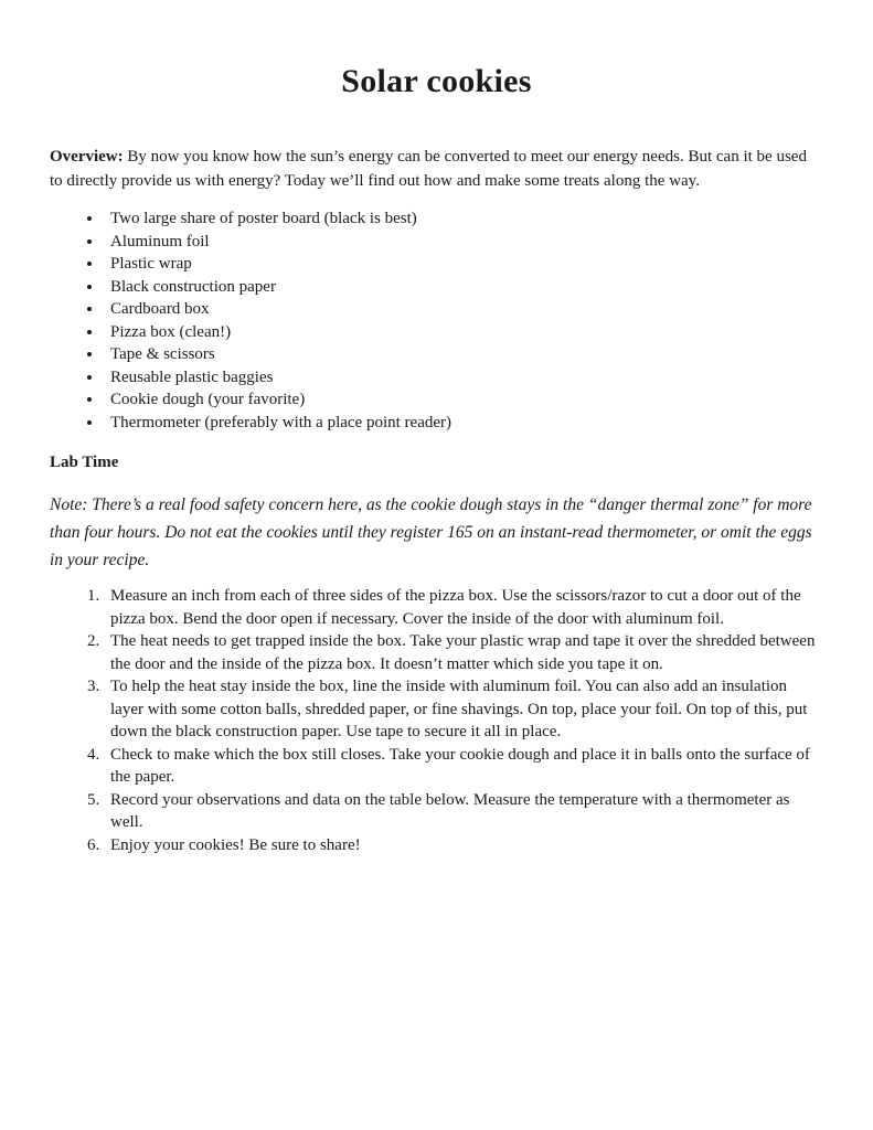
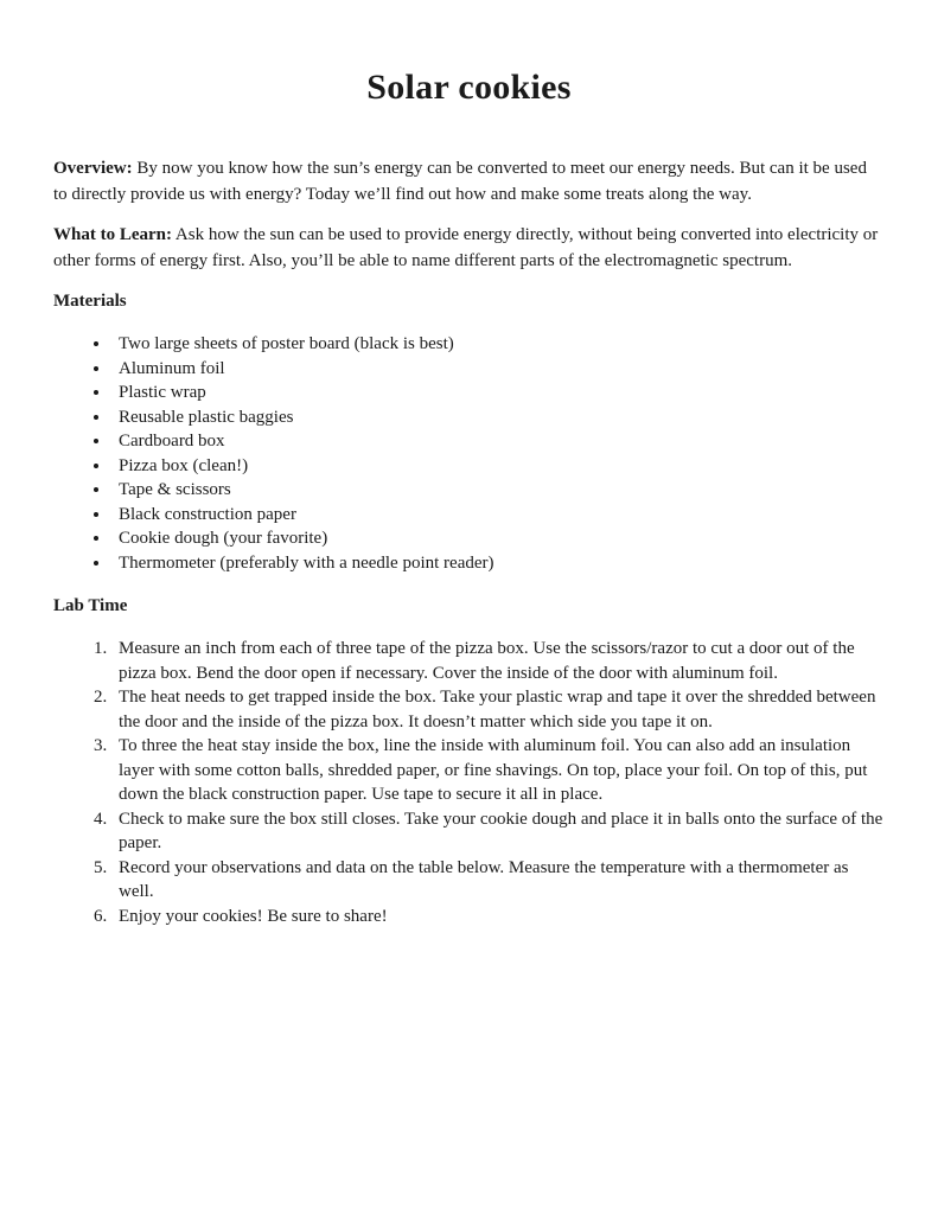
  Solar cookies
  Overview: By now you know how the sun’s energy can be converted to meet our energy needs. But can it be used to directly provide us with energy? Today we’ll find out how and make some treats along the way.
+ What to Learn: Ask how the sun can be used to provide energy directly, without being converted into electricity or other forms of energy first. Also, you’ll be able to name different parts of the electromagnetic spectrum.
+ Materials
- Two large share of poster board (black is best)
+ Two large sheets of poster board (black is best)
  Aluminum foil
  Plastic wrap
- Black construction paper
+ Reusable plastic baggies
  Cardboard box
  Pizza box (clean!)
  Tape & scissors
- Reusable plastic baggies
+ Black construction paper
  Cookie dough (your favorite)
- Thermometer (preferably with a place point reader)
+ Thermometer (preferably with a needle point reader)
  Lab Time
- Note: There’s a real food safety concern here, as the cookie dough stays in the “danger thermal zone” for more than four hours. Do not eat the cookies until they register 165 on an instant-read thermometer, or omit the eggs in your recipe.
- Measure an inch from each of three sides of the pizza box. Use the scissors/razor to cut a door out of the pizza box. Bend the door open if necessary. Cover the inside of the door with aluminum foil.
+ Measure an inch from each of three tape of the pizza box. Use the scissors/razor to cut a door out of the pizza box. Bend the door open if necessary. Cover the inside of the door with aluminum foil.
  The heat needs to get trapped inside the box. Take your plastic wrap and tape it over the shredded between the door and the inside of the pizza box. It doesn’t matter which side you tape it on.
- To help the heat stay inside the box, line the inside with aluminum foil. You can also add an insulation layer with some cotton balls, shredded paper, or fine shavings. On top, place your foil. On top of this, put down the black construction paper. Use tape to secure it all in place.
+ To three the heat stay inside the box, line the inside with aluminum foil. You can also add an insulation layer with some cotton balls, shredded paper, or fine shavings. On top, place your foil. On top of this, put down the black construction paper. Use tape to secure it all in place.
- Check to make which the box still closes. Take your cookie dough and place it in balls onto the surface of the paper.
+ Check to make sure the box still closes. Take your cookie dough and place it in balls onto the surface of the paper.
  Record your observations and data on the table below. Measure the temperature with a thermometer as well.
  Enjoy your cookies! Be sure to share!
